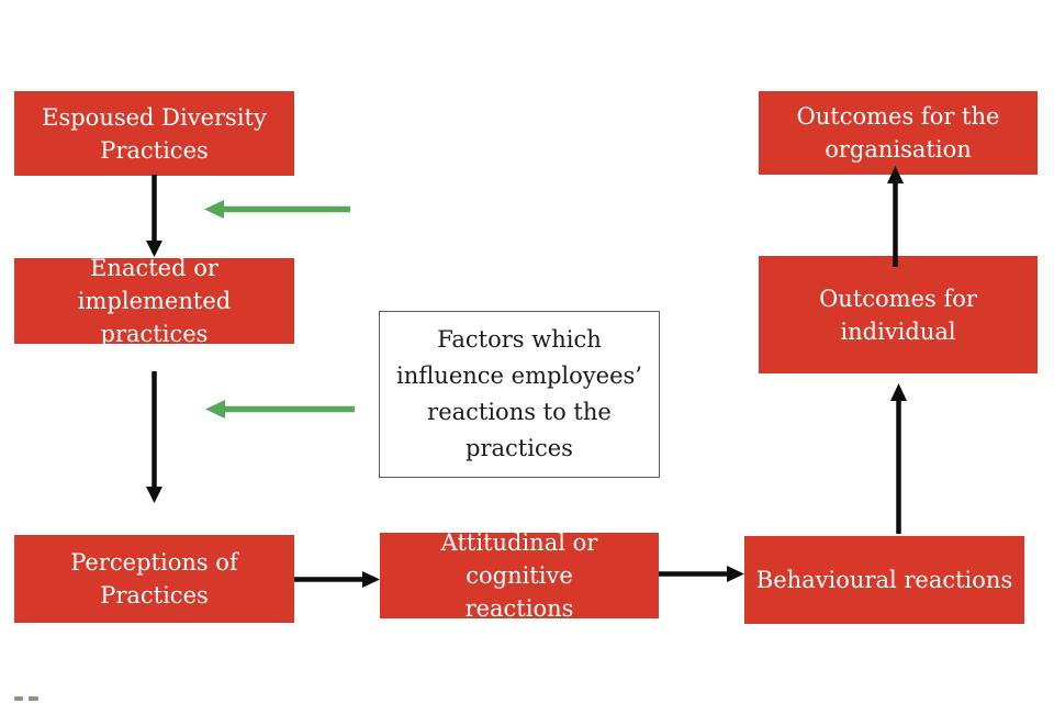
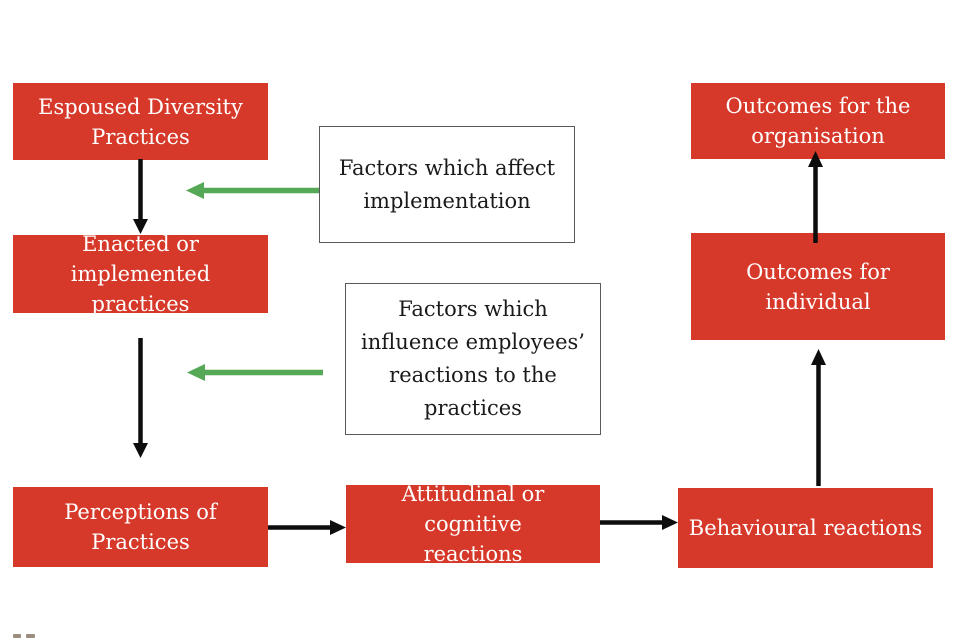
  Espoused Diversity
  Practices
  Enacted or
  implemented practices
  Perceptions of
  Practices
+ Factors which affect
+ implementation
  Factors which
  influence employees’
  reactions to the
  practices
  Attitudinal or cognitive
  reactions
  Behavioural reactions
  Outcomes for
  individual
  Outcomes for the
  organisation
